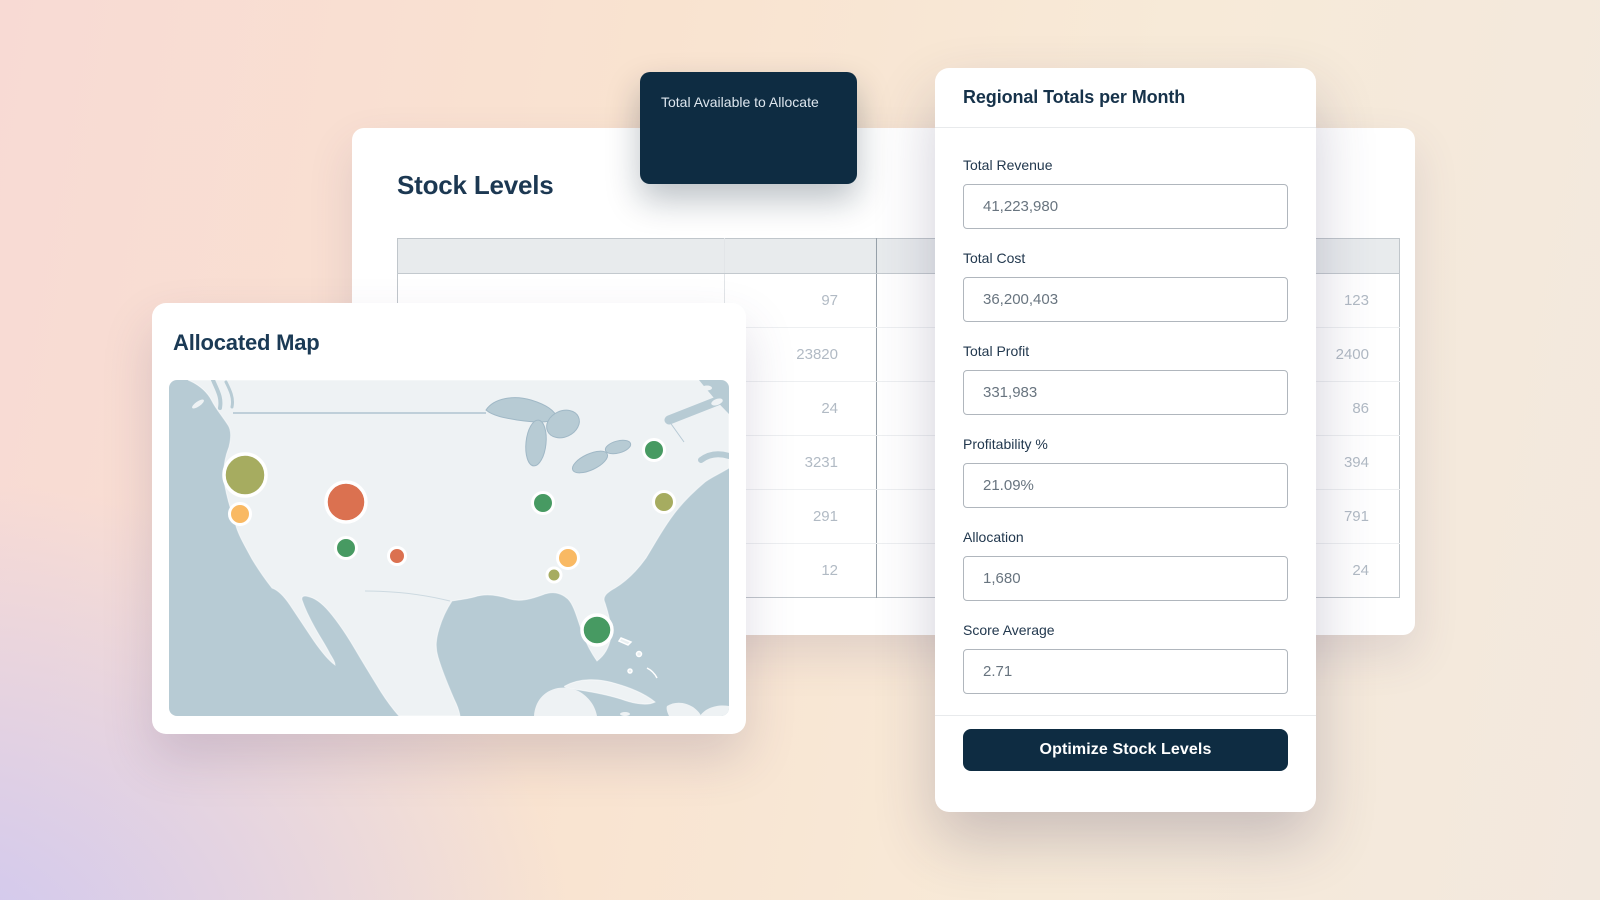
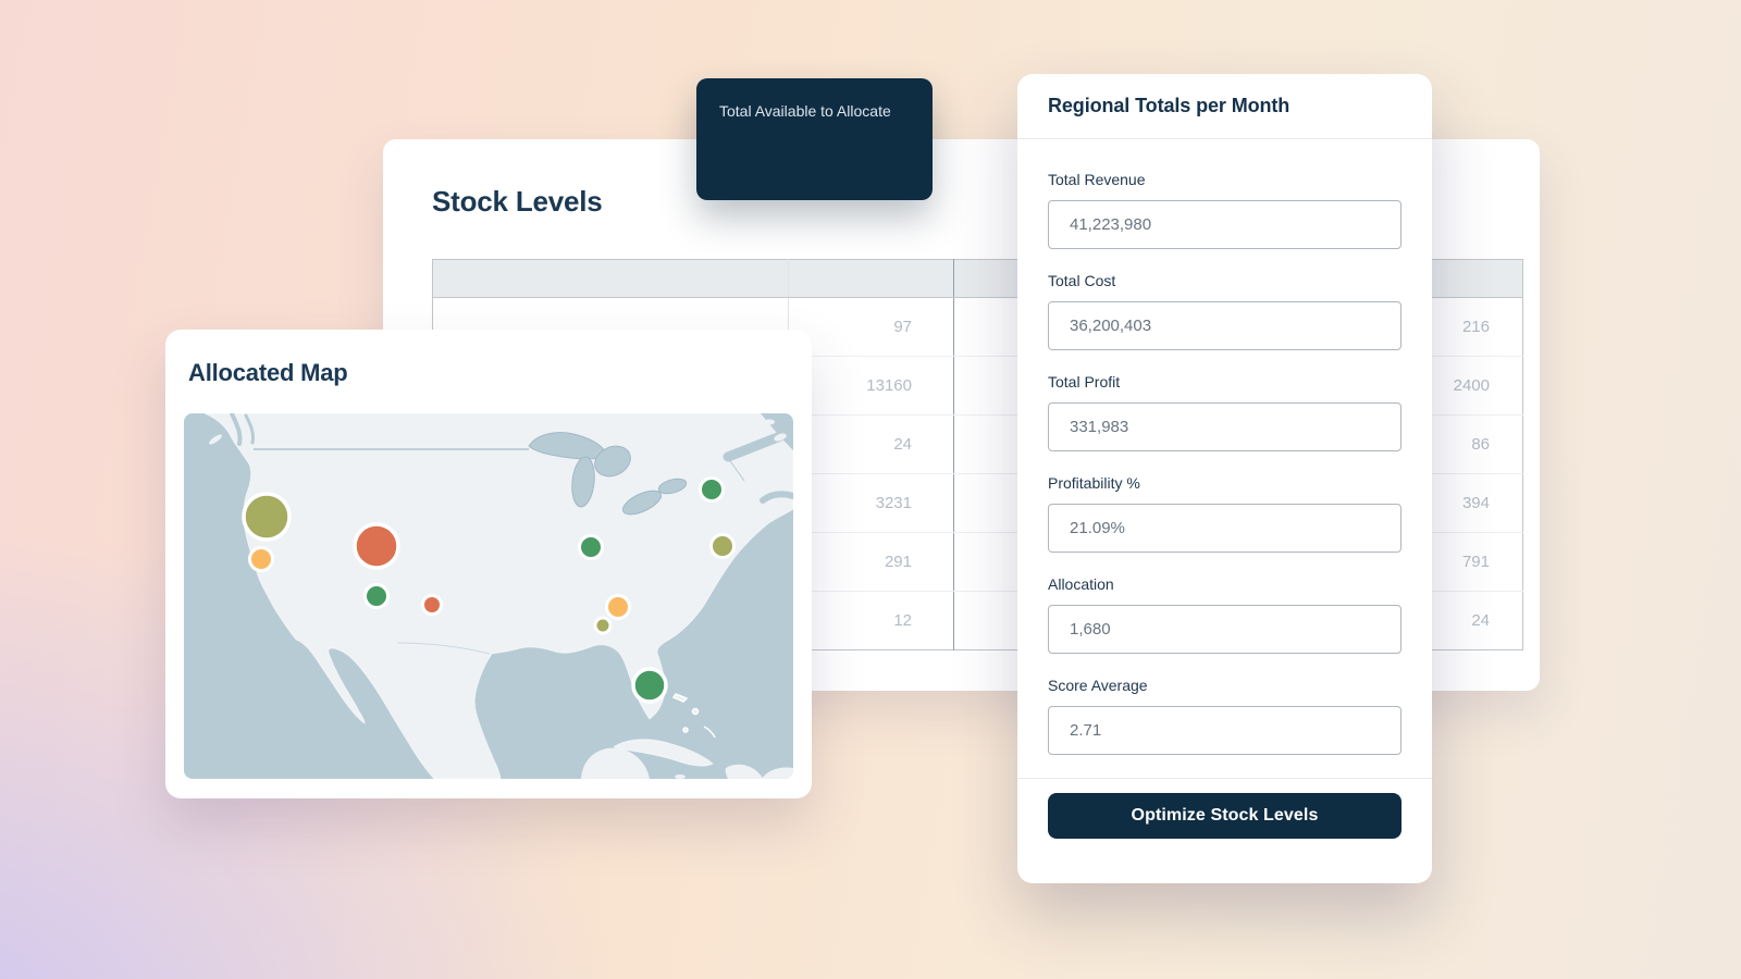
  Stock Levels
- 	97		123
+ 	97		216
- 	23820		2400
+ 	13160		2400
  	24		86
  	3231		394
  	291		791
  	12		24
  Total Available to Allocate
  Allocated Map
  Regional Totals per Month
  Total Revenue
  41,223,980
  Total Cost
  36,200,403
  Total Profit
  331,983
  Profitability %
  21.09%
  Allocation
  1,680
  Score Average
  2.71
  Optimize Stock Levels
